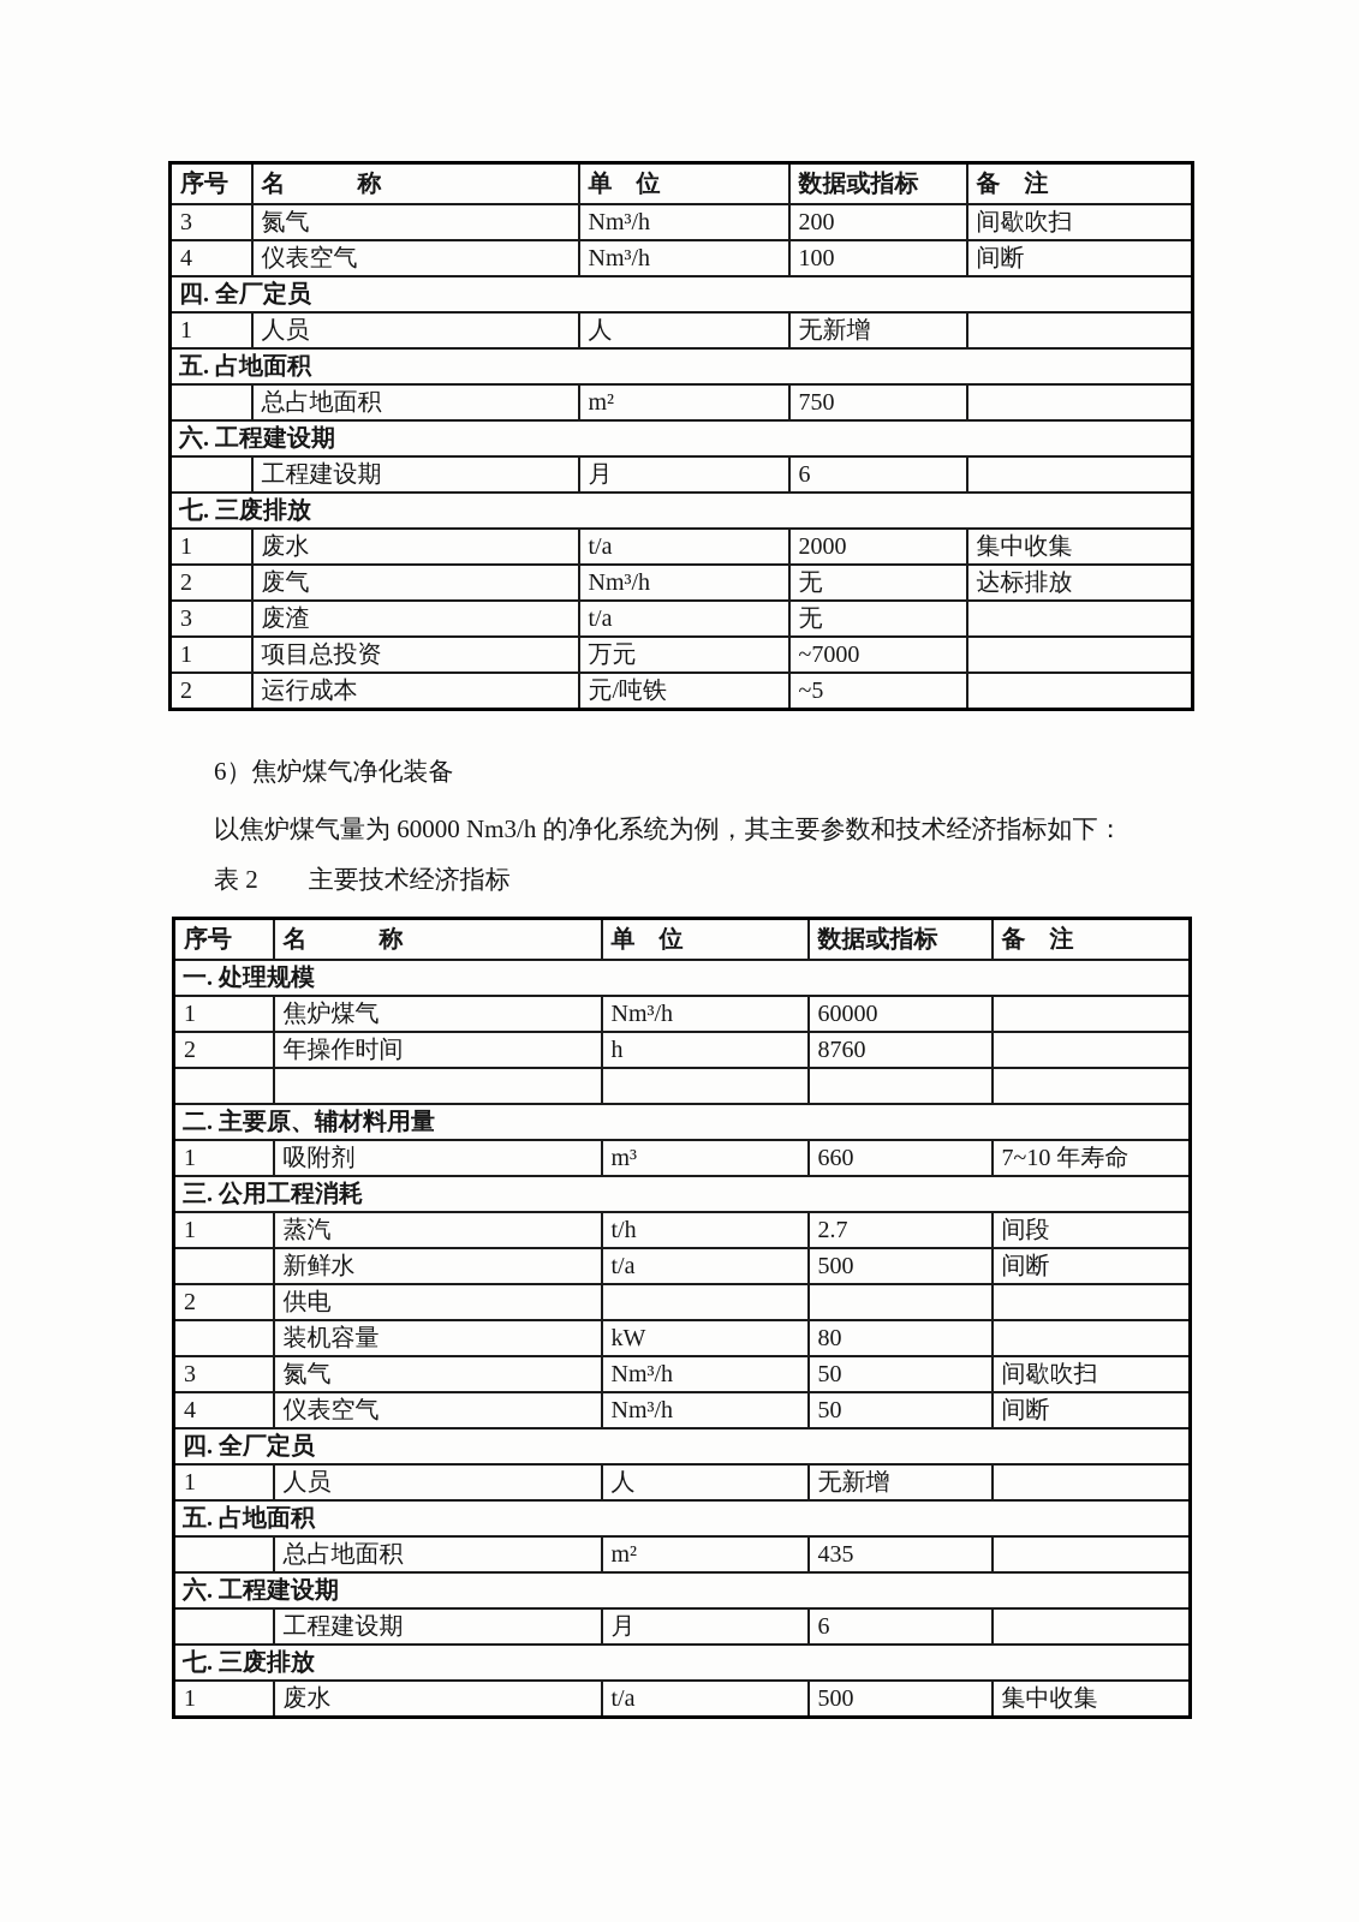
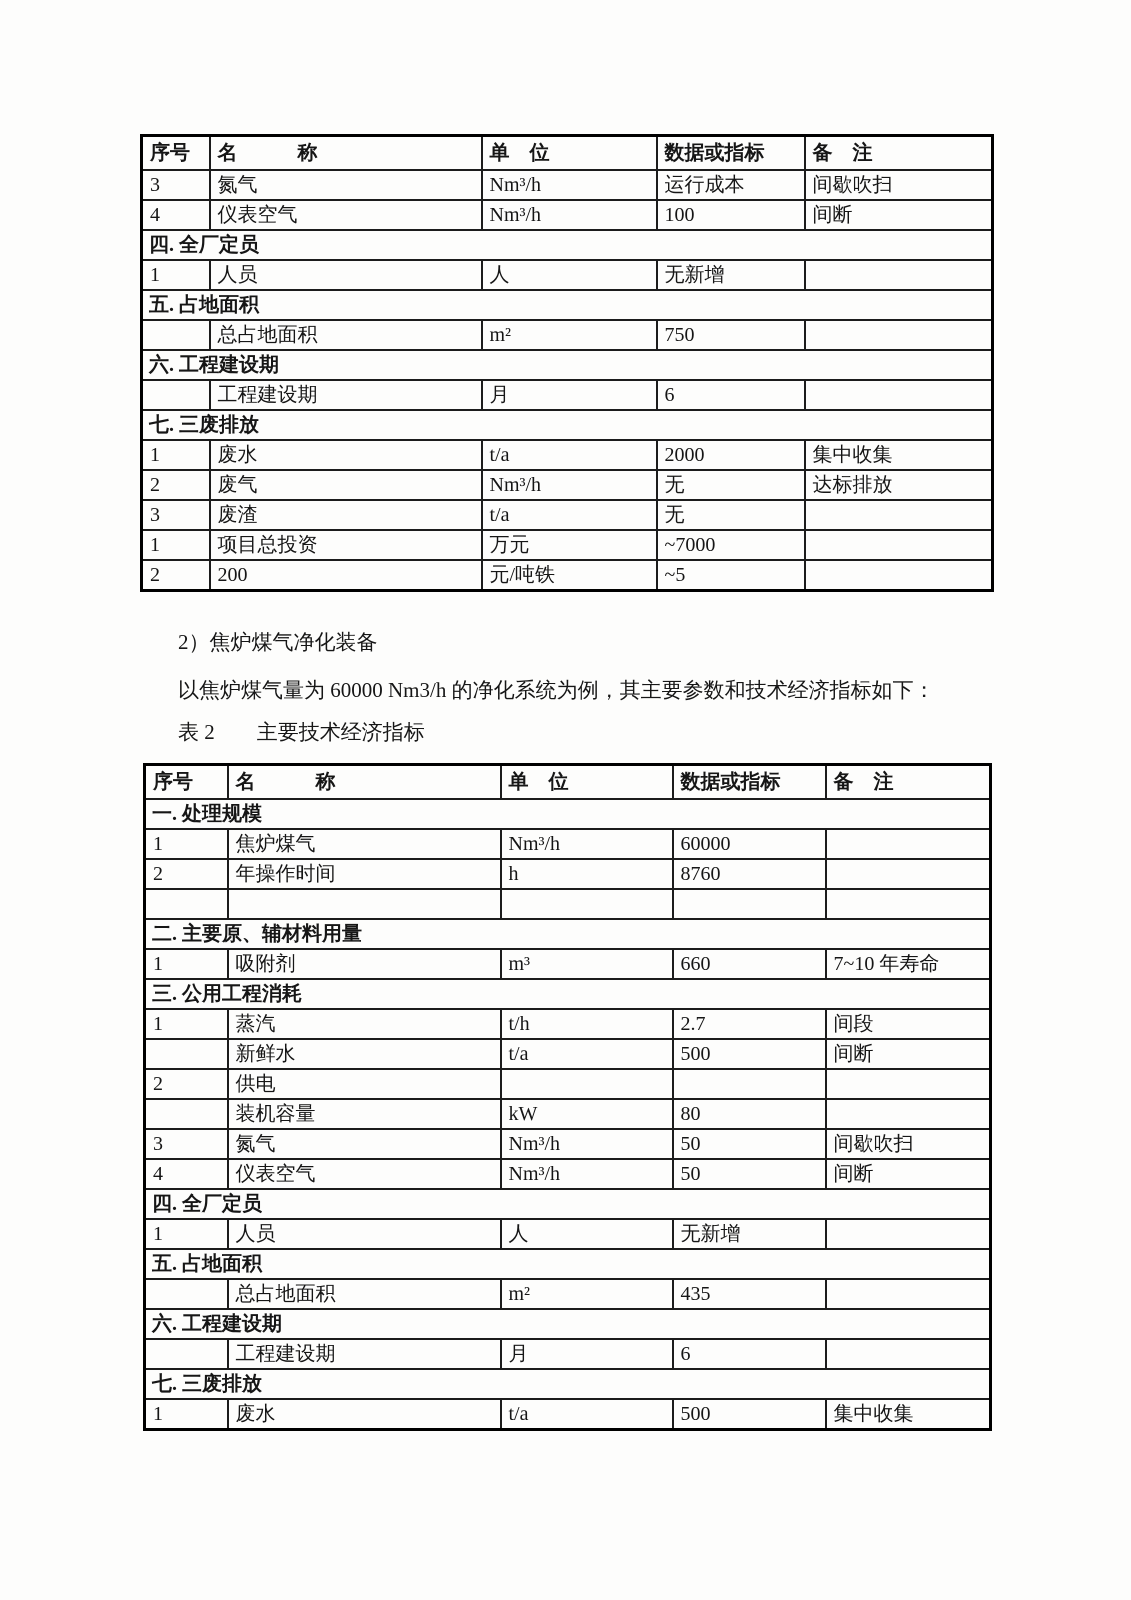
  序号	名 称	单 位	数据或指标	备 注
- 3	氮气	Nm³/h	200	间歇吹扫
+ 3	氮气	Nm³/h	运行成本	间歇吹扫
  4	仪表空气	Nm³/h	100	间断
  四. 全厂定员
  1	人员	人	无新增
  五. 占地面积
  	总占地面积	m²	750
  六. 工程建设期
  	工程建设期	月	6
  七. 三废排放
  1	废水	t/a	2000	集中收集
  2	废气	Nm³/h	无	达标排放
  3	废渣	t/a	无
  1	项目总投资	万元	~7000
- 2	运行成本	元/吨铁	~5
+ 2	200	元/吨铁	~5
- 6）焦炉煤气净化装备
+ 2）焦炉煤气净化装备
  以焦炉煤气量为 60000 Nm3/h 的净化系统为例，其主要参数和技术经济指标如下：
  表 2 主要技术经济指标
  序号	名 称	单 位	数据或指标	备 注
  一. 处理规模
  1	焦炉煤气	Nm³/h	60000
  2	年操作时间	h	8760
  二. 主要原、辅材料用量
  1	吸附剂	m³	660	7~10 年寿命
  三. 公用工程消耗
  1	蒸汽	t/h	2.7	间段
  	新鲜水	t/a	500	间断
  2	供电
  	装机容量	kW	80
  3	氮气	Nm³/h	50	间歇吹扫
  4	仪表空气	Nm³/h	50	间断
  四. 全厂定员
  1	人员	人	无新增
  五. 占地面积
  	总占地面积	m²	435
  六. 工程建设期
  	工程建设期	月	6
  七. 三废排放
  1	废水	t/a	500	集中收集
